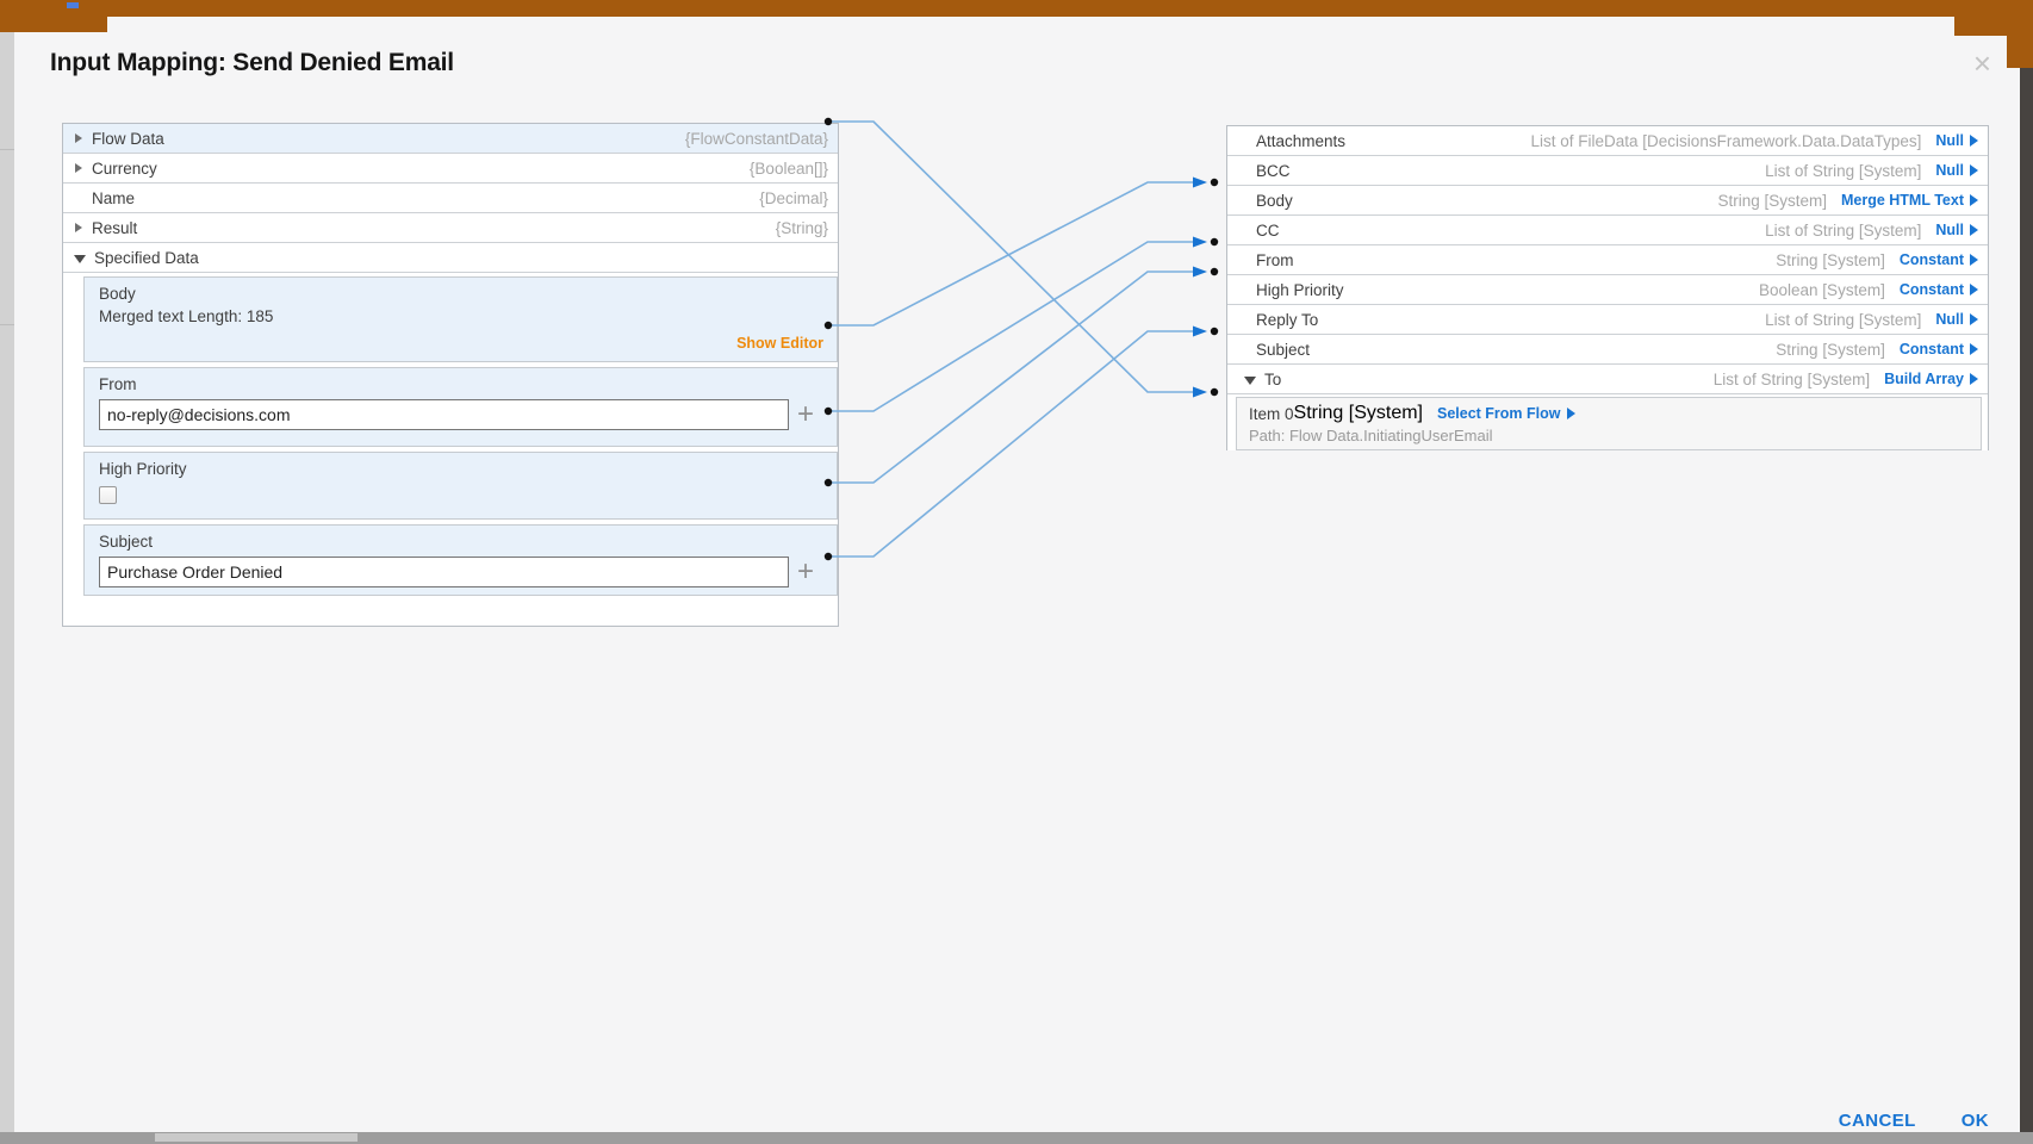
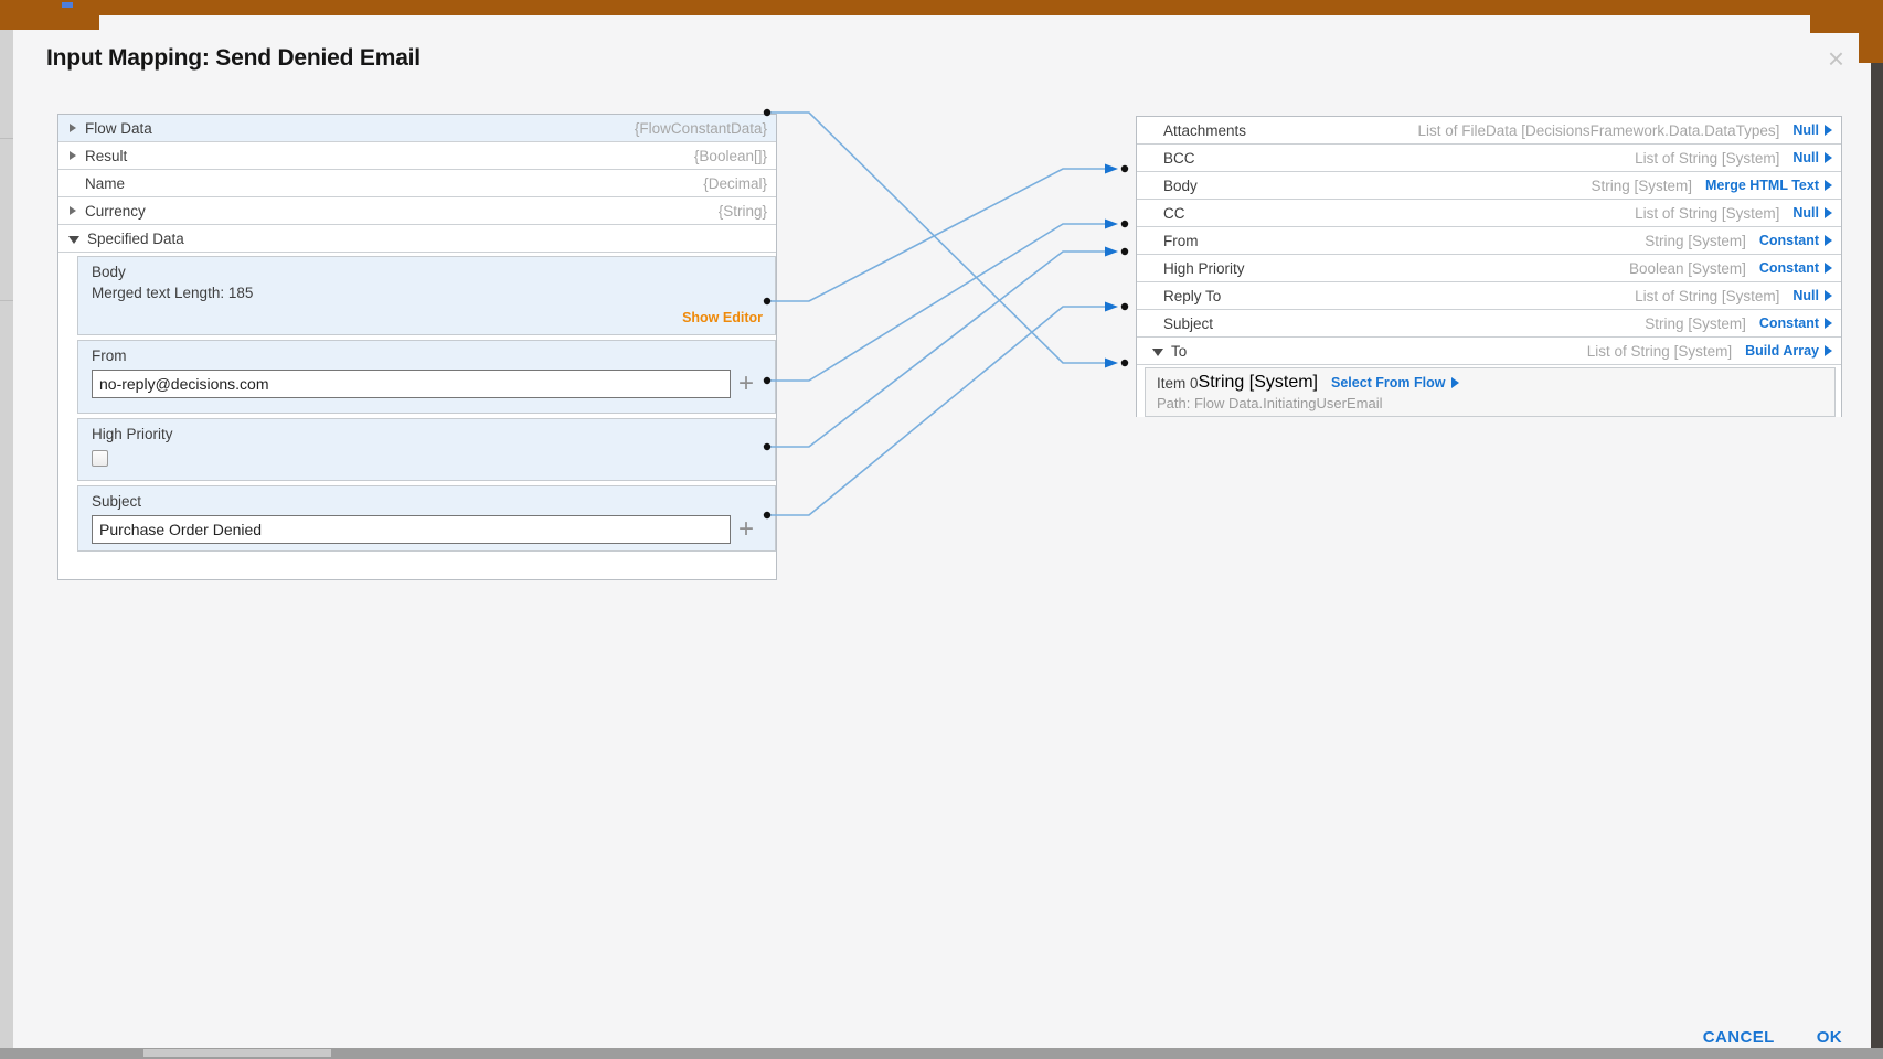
  Input Mapping: Send Denied Email
  ×
  Flow Data
  {FlowConstantData}
- Currency
+ Result
  {Boolean[]}
  Name
  {Decimal}
- Result
+ Currency
  {String}
  Specified Data
  Body
  Merged text Length: 185
  Show Editor
  From
  no-reply@decisions.com
  +
  High Priority
  Subject
  Purchase Order Denied
  +
  Attachments
  List of FileData [DecisionsFramework.Data.DataTypes]
  Null
  BCC
  List of String [System]
  Null
  Body
  String [System]
  Merge HTML Text
  CC
  List of String [System]
  Null
  From
  String [System]
  Constant
  High Priority
  Boolean [System]
  Constant
  Reply To
  List of String [System]
  Null
  Subject
  String [System]
  Constant
  To
  List of String [System]
  Build Array
  Item 0
  String [System]
  Select From Flow
  Path: Flow Data.InitiatingUserEmail
  CANCEL
  OK
